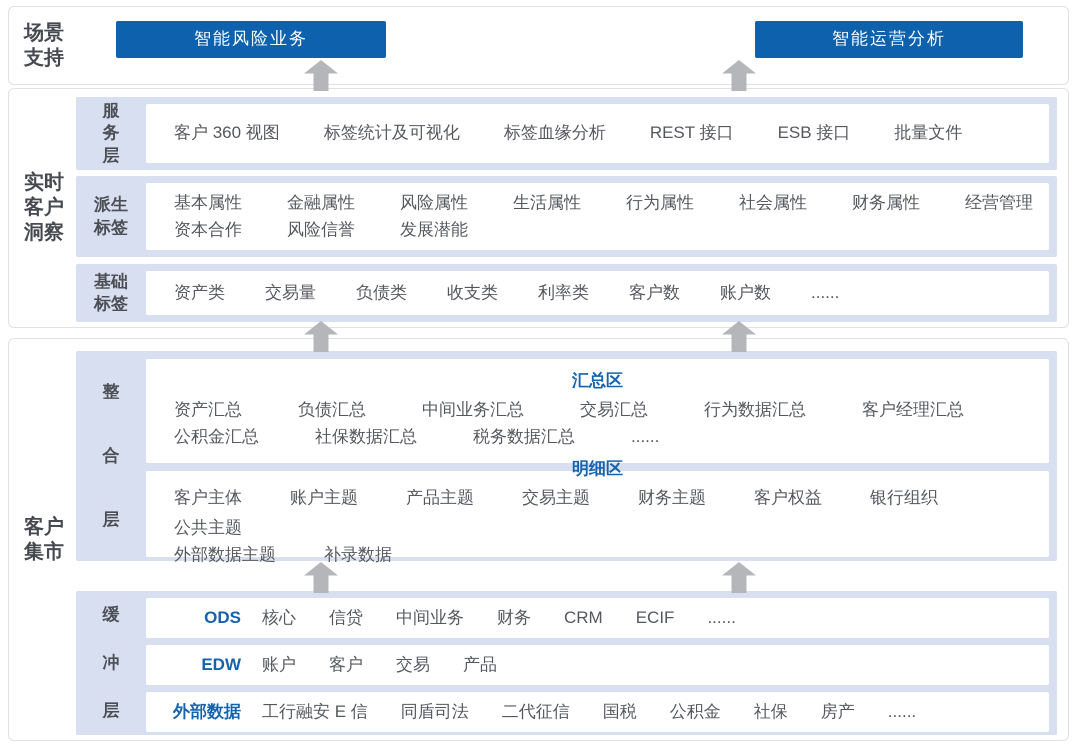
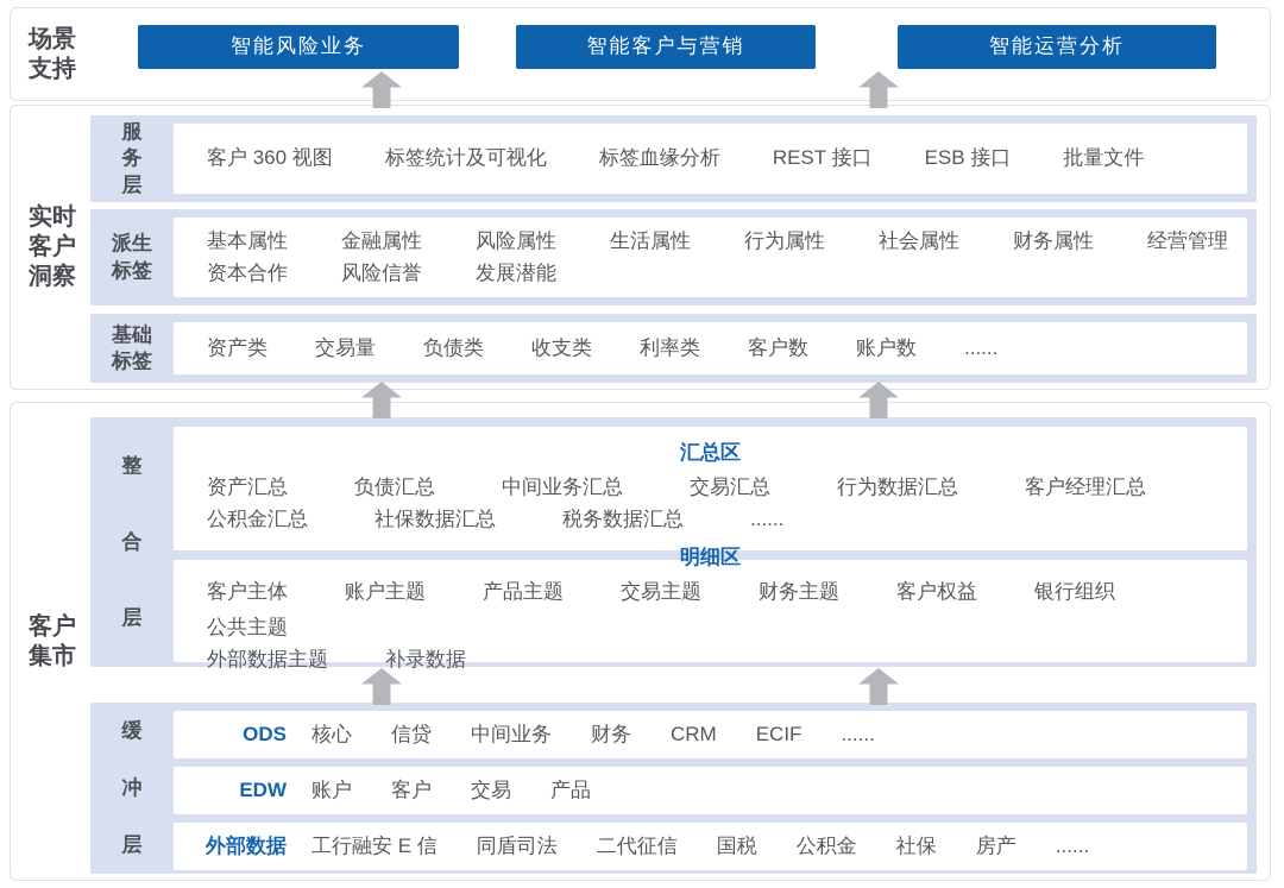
  场景
  支持
  智能风险业务
+ 智能客户与营销
  智能运营分析
  实时
  客户
  洞察
  服
  务
  层
  客户 360 视图
  标签统计及可视化
  标签血缘分析
  REST 接口
  ESB 接口
  批量文件
  派生
  标签
  基本属性
  金融属性
  风险属性
  生活属性
  行为属性
  社会属性
  财务属性
  经营管理
  资本合作
  风险信誉
  发展潜能
  基础
  标签
  资产类
  交易量
  负债类
  收支类
  利率类
  客户数
  账户数
  ......
  客户
  集市
  整
  合
  层
  汇总区
  资产汇总
  负债汇总
  中间业务汇总
  交易汇总
  行为数据汇总
  客户经理汇总
  公积金汇总
  社保数据汇总
  税务数据汇总
  ......
  明细区
  客户主体
  账户主题
  产品主题
  交易主题
  财务主题
  客户权益
  银行组织
  公共主题
  外部数据主题
  补录数据
  缓
  冲
  层
  ODS
  核心
  信贷
  中间业务
  财务
  CRM
  ECIF
  ......
  EDW
  账户
  客户
  交易
  产品
  外部数据
  工行融安 E 信
  同盾司法
  二代征信
  国税
  公积金
  社保
  房产
  ......
